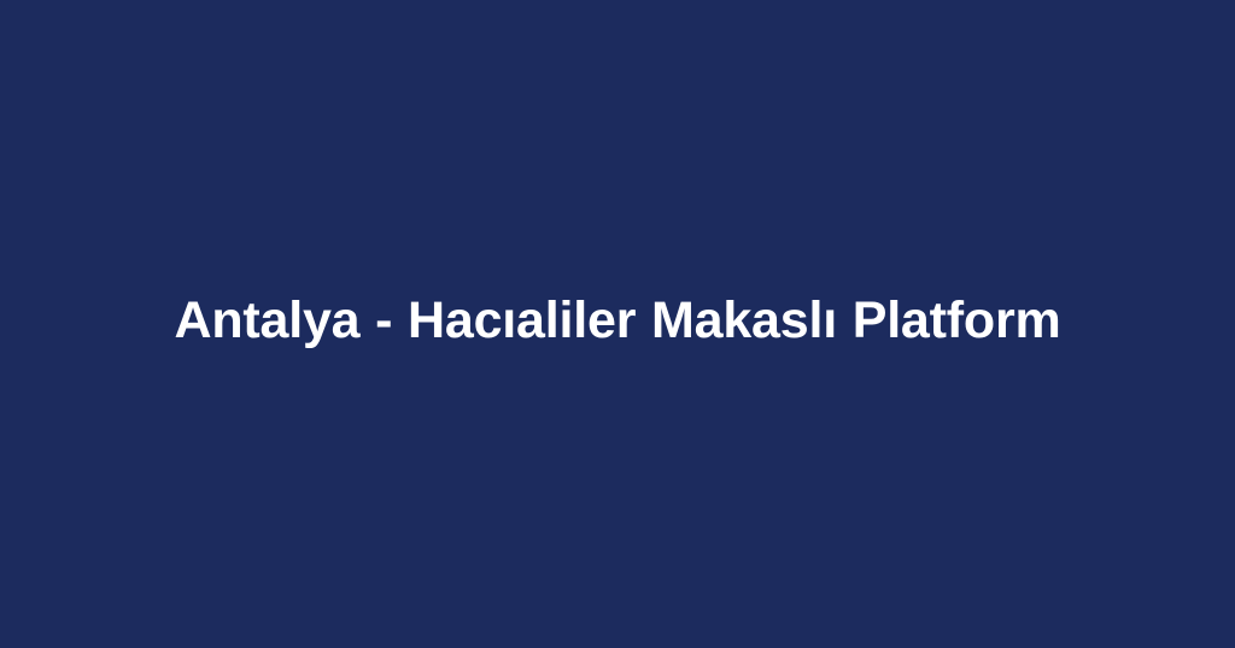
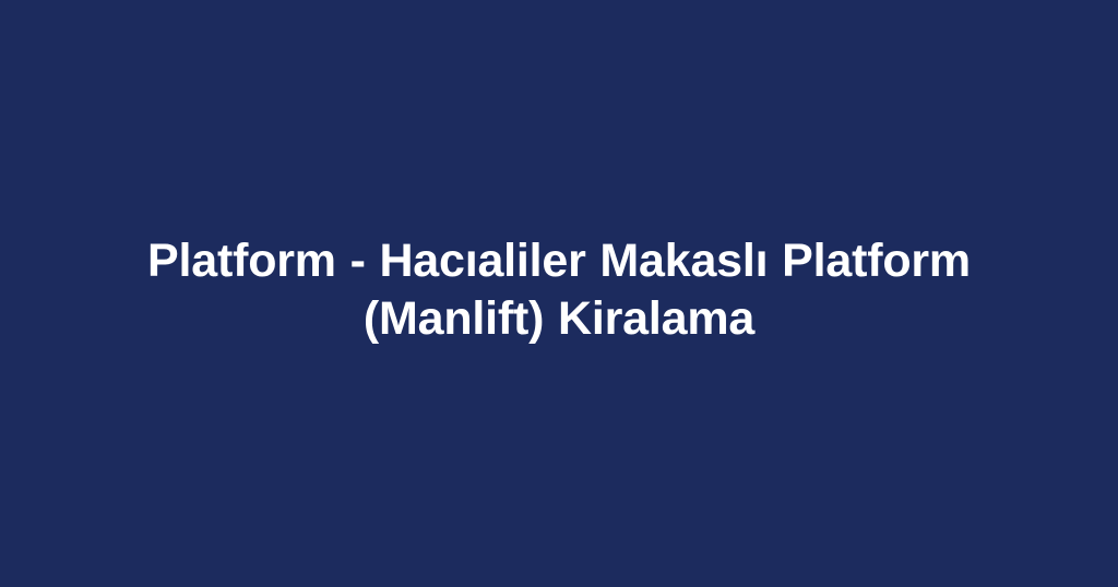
- Antalya - Hacıaliler Makaslı Platform
+ Platform - Hacıaliler Makaslı Platform
+ (Manlift) Kiralama
